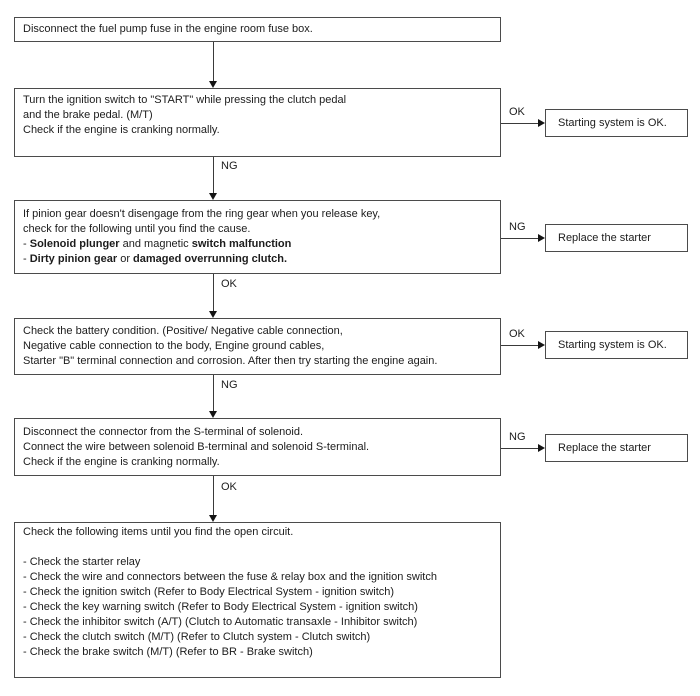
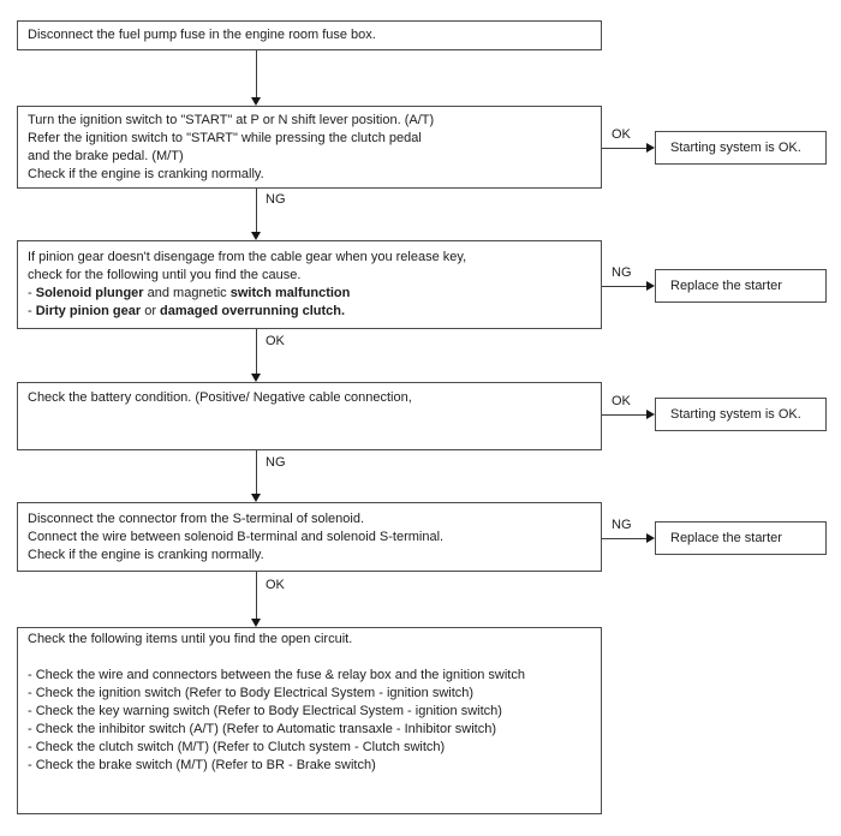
  Disconnect the fuel pump fuse in the engine room fuse box.
+ Turn the ignition switch to "START" at P or N shift lever position. (A/T)
- Turn the ignition switch to "START" while pressing the clutch pedal
+ Refer the ignition switch to "START" while pressing the clutch pedal
  and the brake pedal. (M/T)
  Check if the engine is cranking normally.
  OK
  Starting system is OK.
  NG
- If pinion gear doesn't disengage from the ring gear when you release key,
+ If pinion gear doesn't disengage from the cable gear when you release key,
  check for the following until you find the cause.
  - Solenoid plunger and magnetic switch malfunction
  - Dirty pinion gear or damaged overrunning clutch.
  NG
  Replace the starter
  OK
  Check the battery condition. (Positive/ Negative cable connection,
- Negative cable connection to the body, Engine ground cables,
- Starter "B" terminal connection and corrosion. After then try starting the engine again.
  OK
  Starting system is OK.
  NG
  Disconnect the connector from the S-terminal of solenoid.
  Connect the wire between solenoid B-terminal and solenoid S-terminal.
  Check if the engine is cranking normally.
  NG
  Replace the starter
  OK
  Check the following items until you find the open circuit.
- - Check the starter relay
  - Check the wire and connectors between the fuse & relay box and the ignition switch
  - Check the ignition switch (Refer to Body Electrical System - ignition switch)
  - Check the key warning switch (Refer to Body Electrical System - ignition switch)
- - Check the inhibitor switch (A/T) (Clutch to Automatic transaxle - Inhibitor switch)
+ - Check the inhibitor switch (A/T) (Refer to Automatic transaxle - Inhibitor switch)
  - Check the clutch switch (M/T) (Refer to Clutch system - Clutch switch)
  - Check the brake switch (M/T) (Refer to BR - Brake switch)
